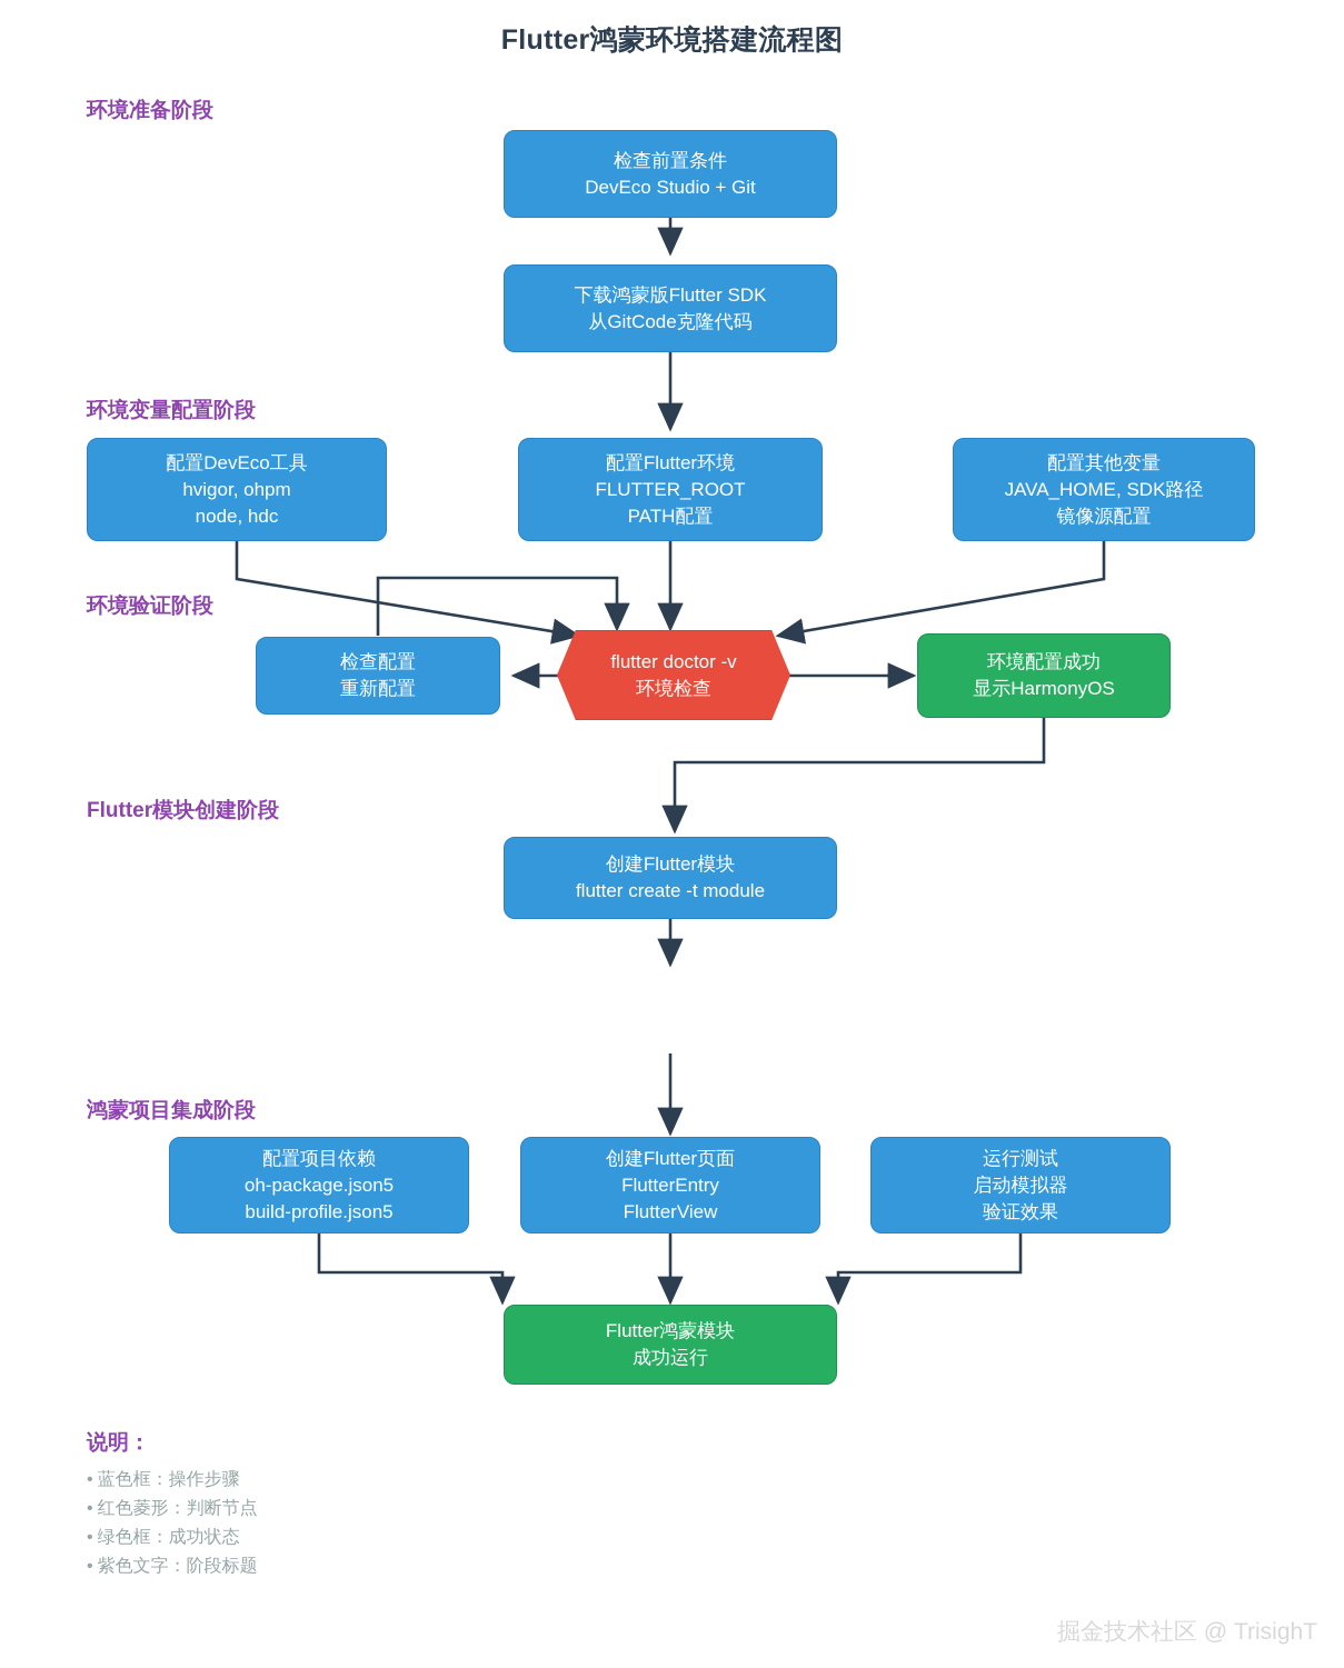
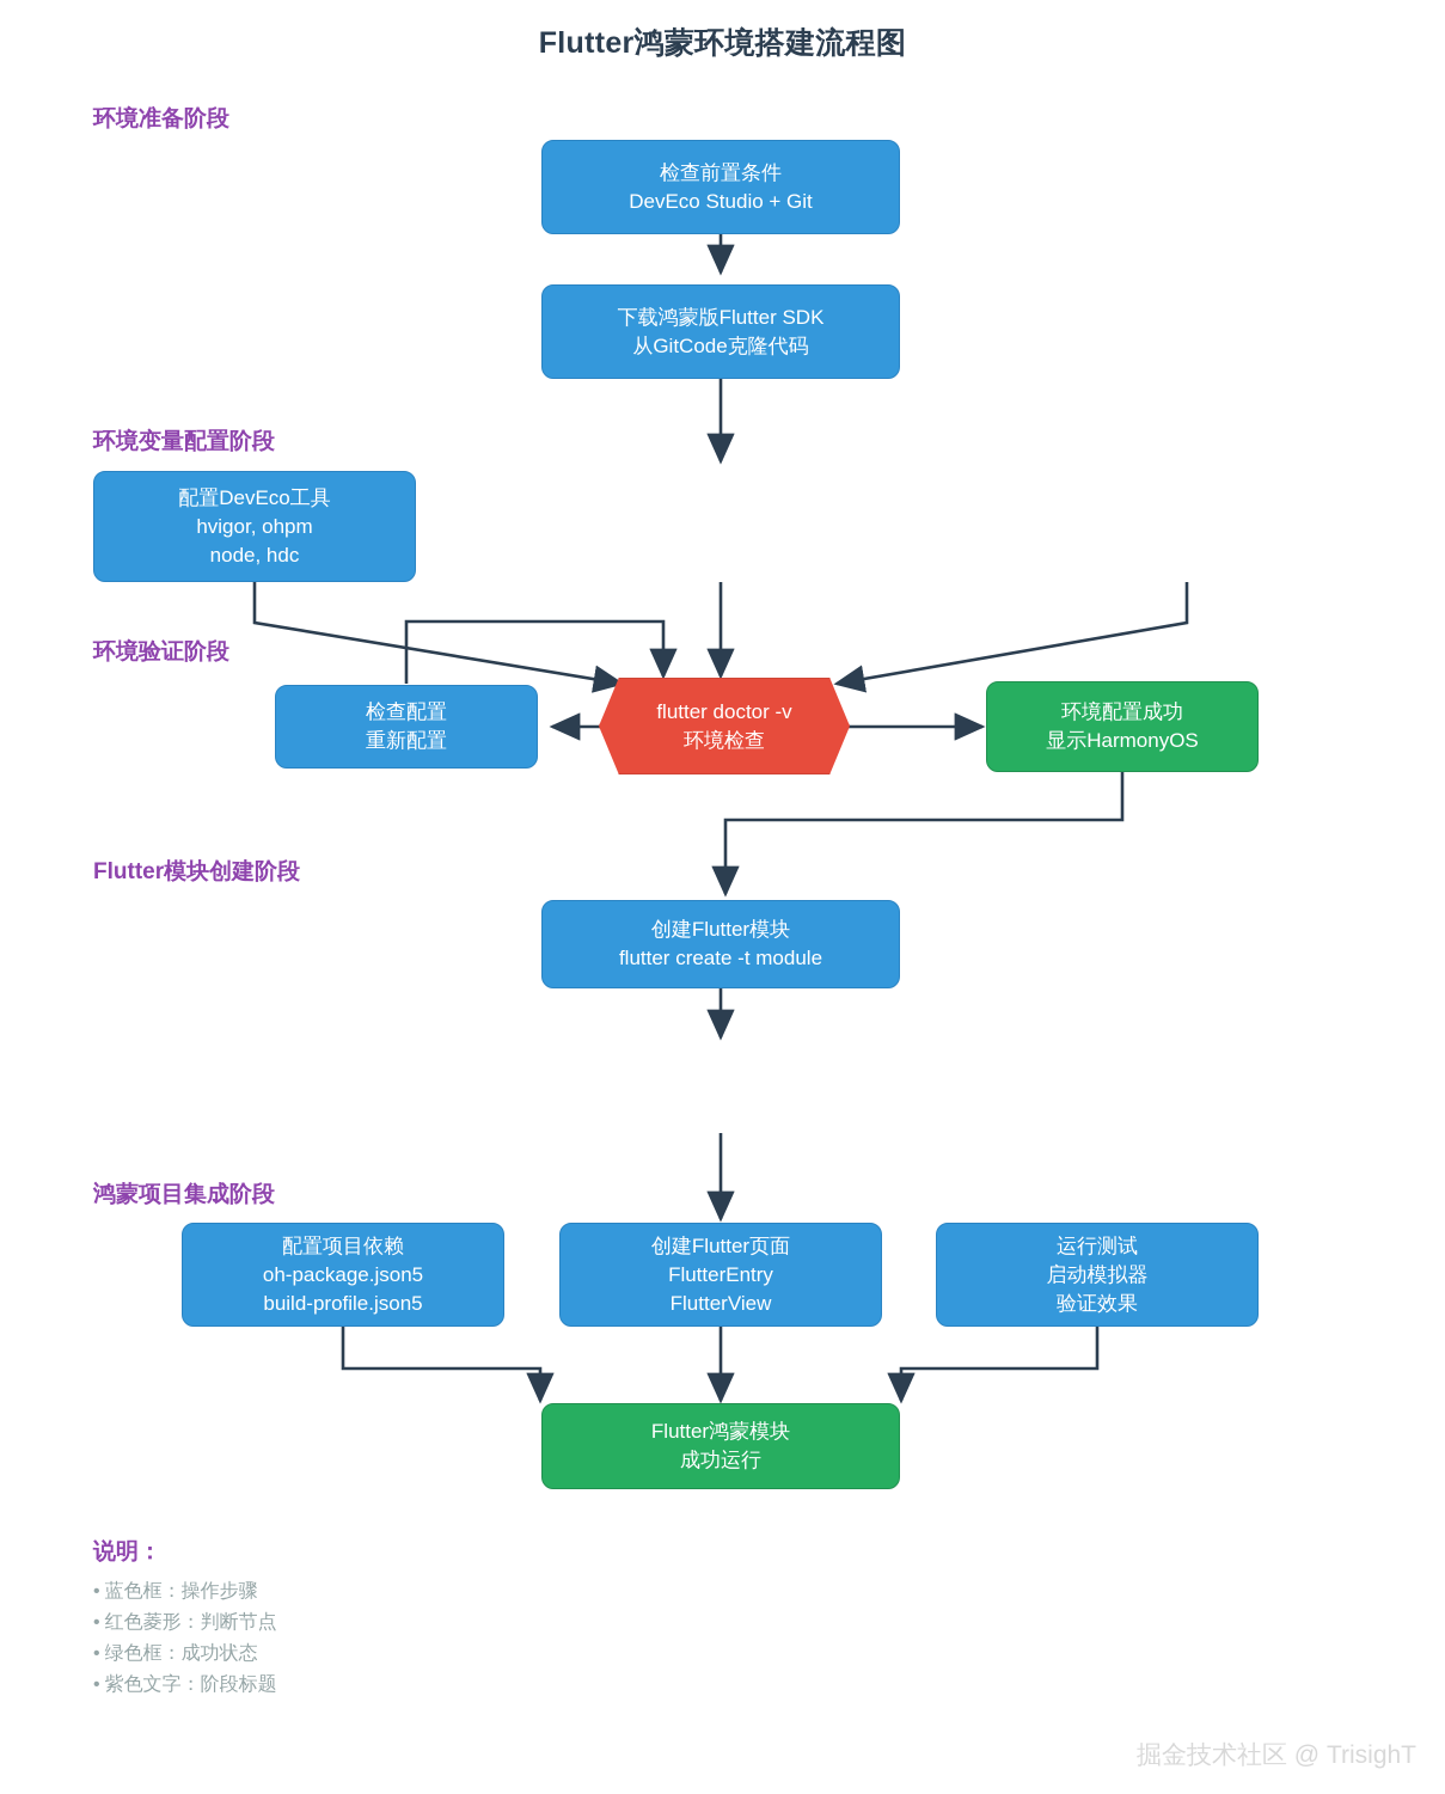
  Flutter鸿蒙环境搭建流程图
  环境准备阶段
  环境变量配置阶段
  环境验证阶段
  Flutter模块创建阶段
  鸿蒙项目集成阶段
  检查前置条件
  DevEco Studio + Git
  下载鸿蒙版Flutter SDK
  从GitCode克隆代码
  配置DevEco工具
  hvigor, ohpm
  node, hdc
- 配置Flutter环境
- FLUTTER_ROOT
- PATH配置
- 配置其他变量
- JAVA_HOME, SDK路径
- 镜像源配置
  检查配置
  重新配置
  flutter doctor -v
  环境检查
  环境配置成功
  显示HarmonyOS
  创建Flutter模块
  flutter create -t module
  配置项目依赖
  oh-package.json5
  build-profile.json5
  创建Flutter页面
  FlutterEntry
  FlutterView
  运行测试
  启动模拟器
  验证效果
  Flutter鸿蒙模块
  成功运行
  说明：
  • 蓝色框：操作步骤
  • 红色菱形：判断节点
  • 绿色框：成功状态
  • 紫色文字：阶段标题
  掘金技术社区 @ TrisighT
